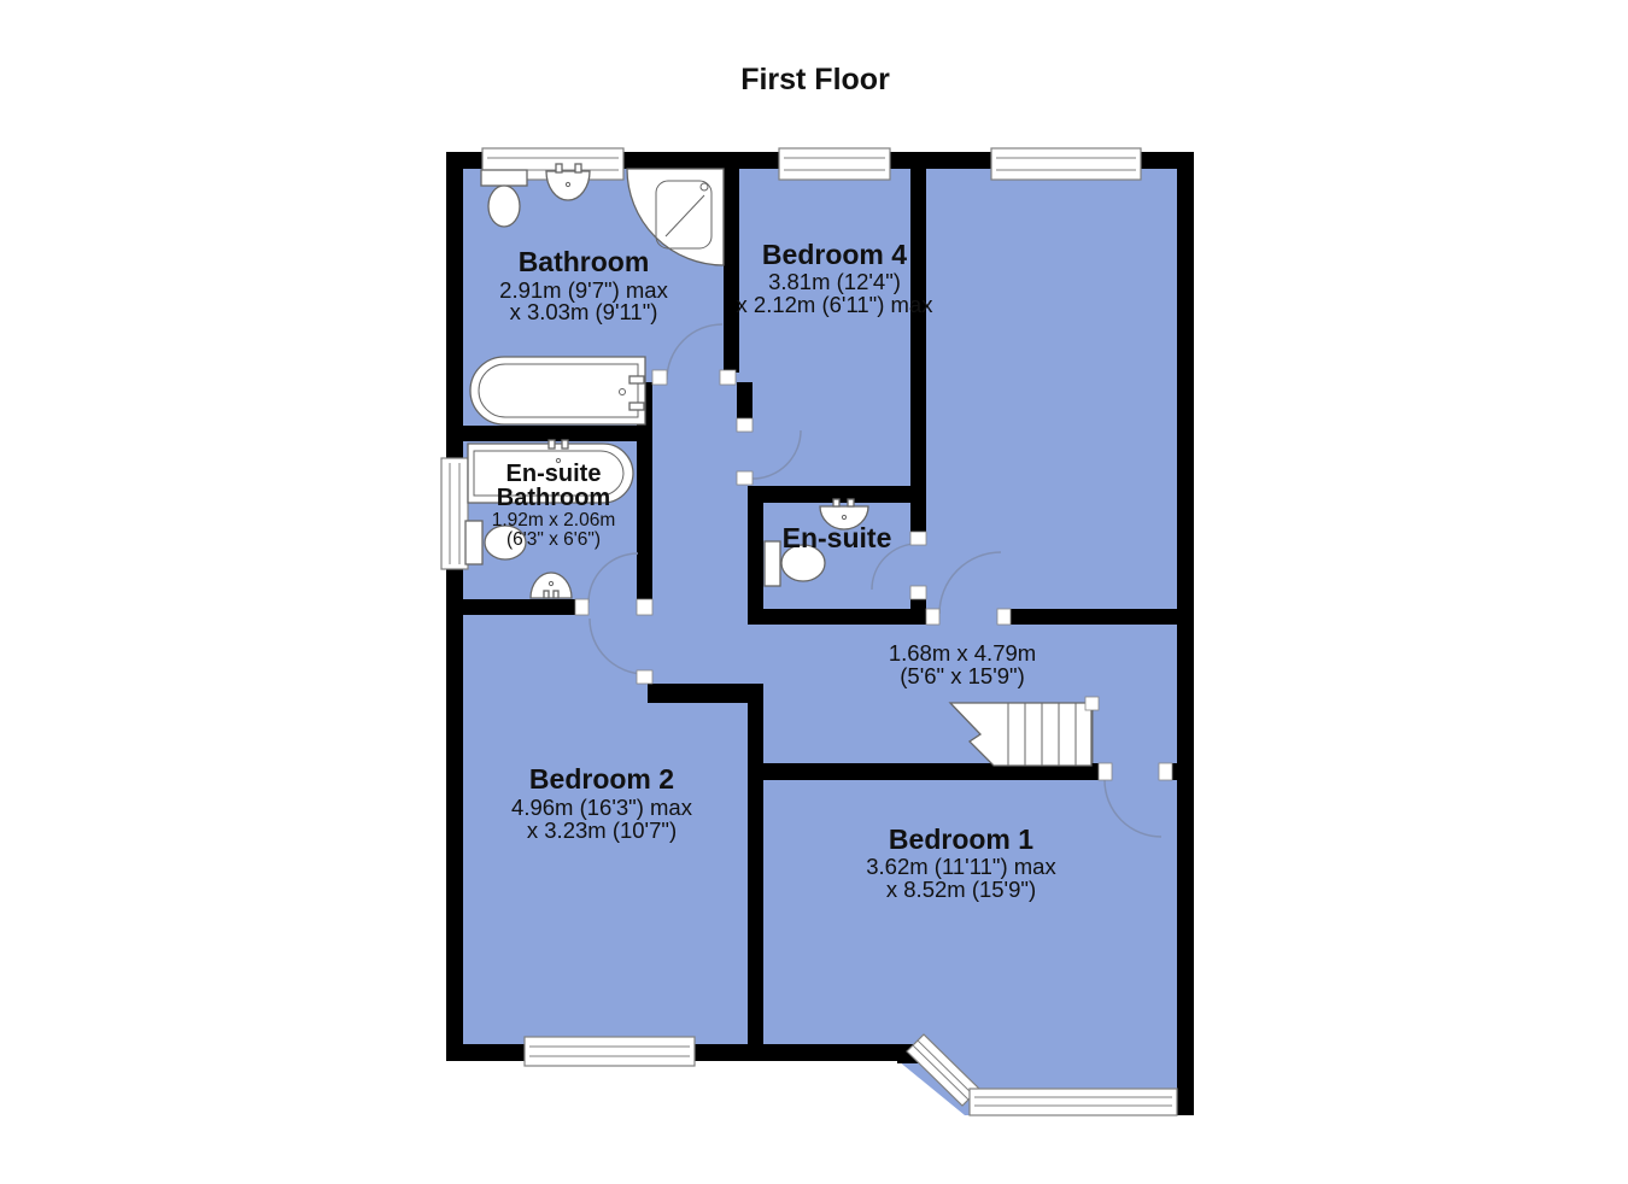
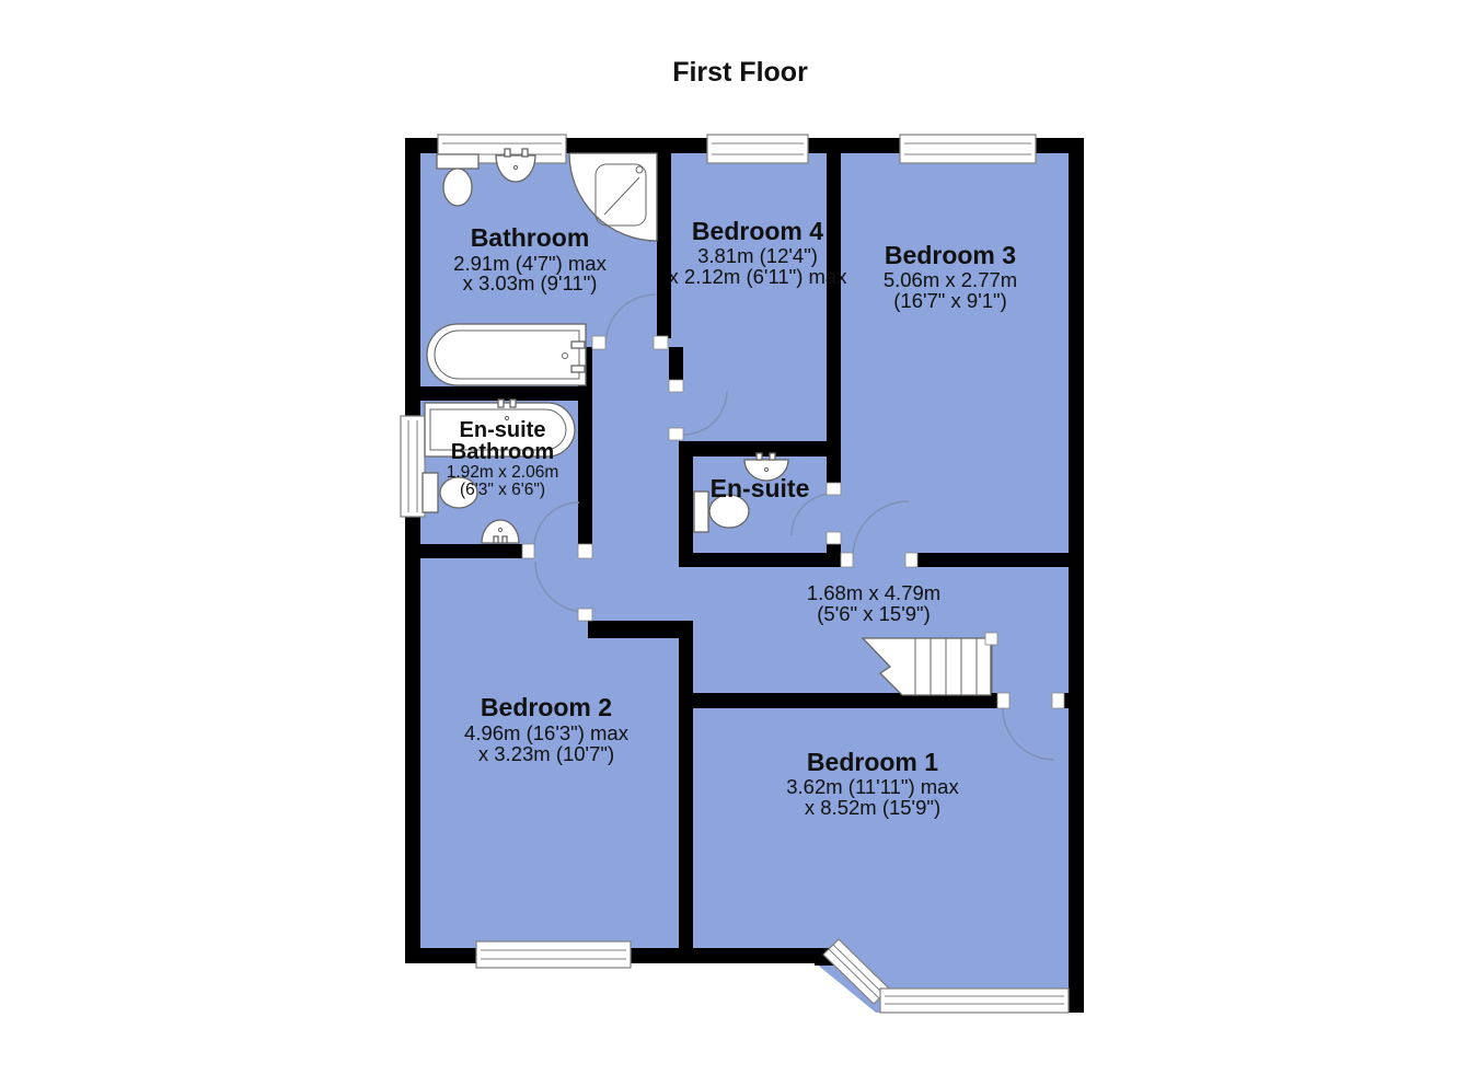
  First Floor
  Bathroom
- 2.91m (9'7") max
+ 2.91m (4'7") max
  x 3.03m (9'11")
  Bedroom 4
  3.81m (12'4")
  x 2.12m (6'11") max
+ Bedroom 3
+ 5.06m x 2.77m
+ (16'7" x 9'1")
  En-suite
  Bathroom
  1.92m x 2.06m
  (6'3" x 6'6")
  En-suite
  1.68m x 4.79m
  (5'6" x 15'9")
  Bedroom 2
  4.96m (16'3") max
  x 3.23m (10'7")
  Bedroom 1
  3.62m (11'11") max
  x 8.52m (15'9")
